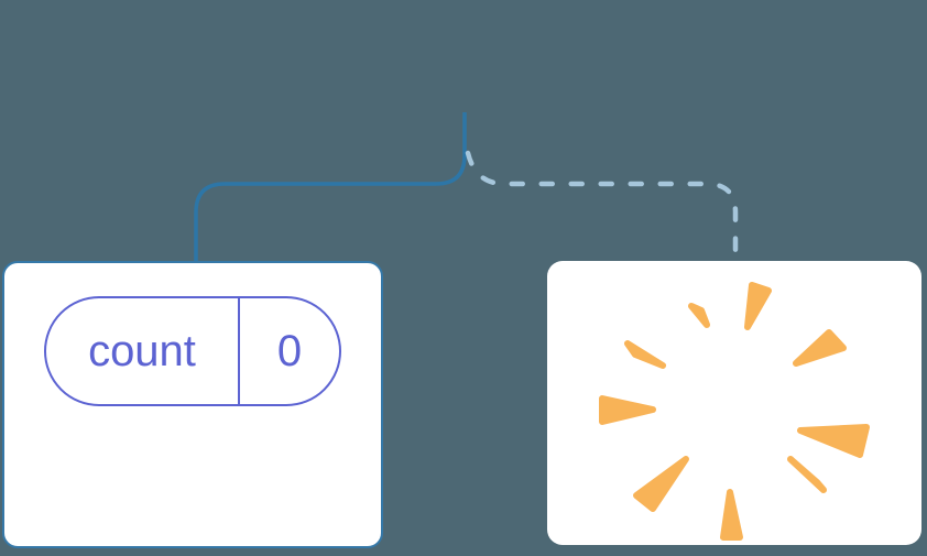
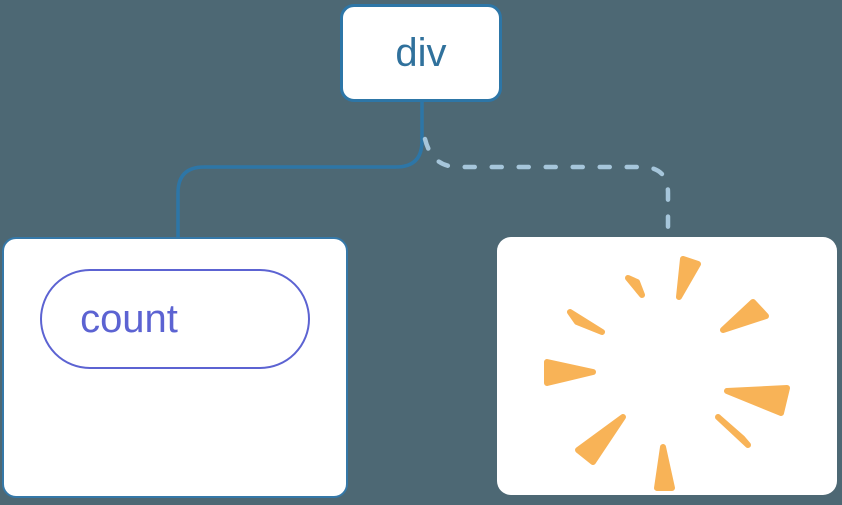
+ div
  count
- 0
